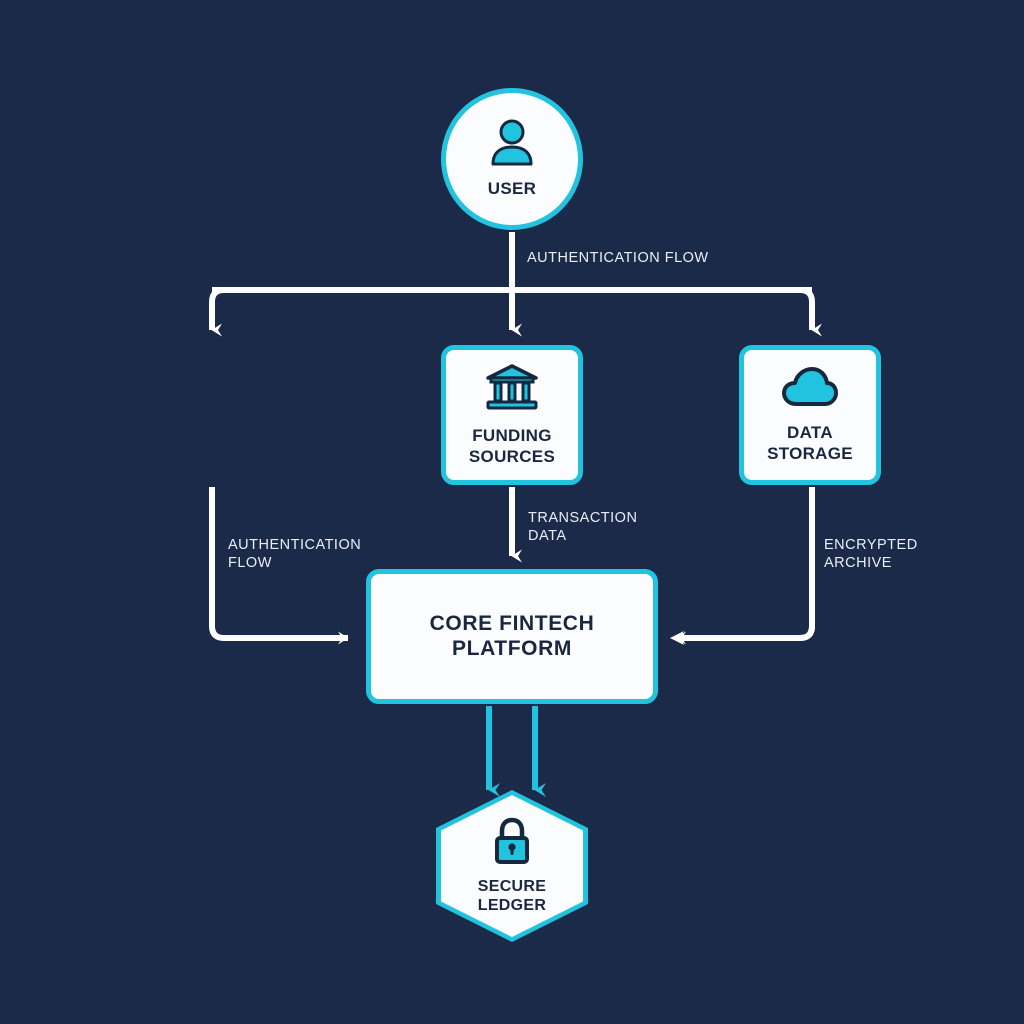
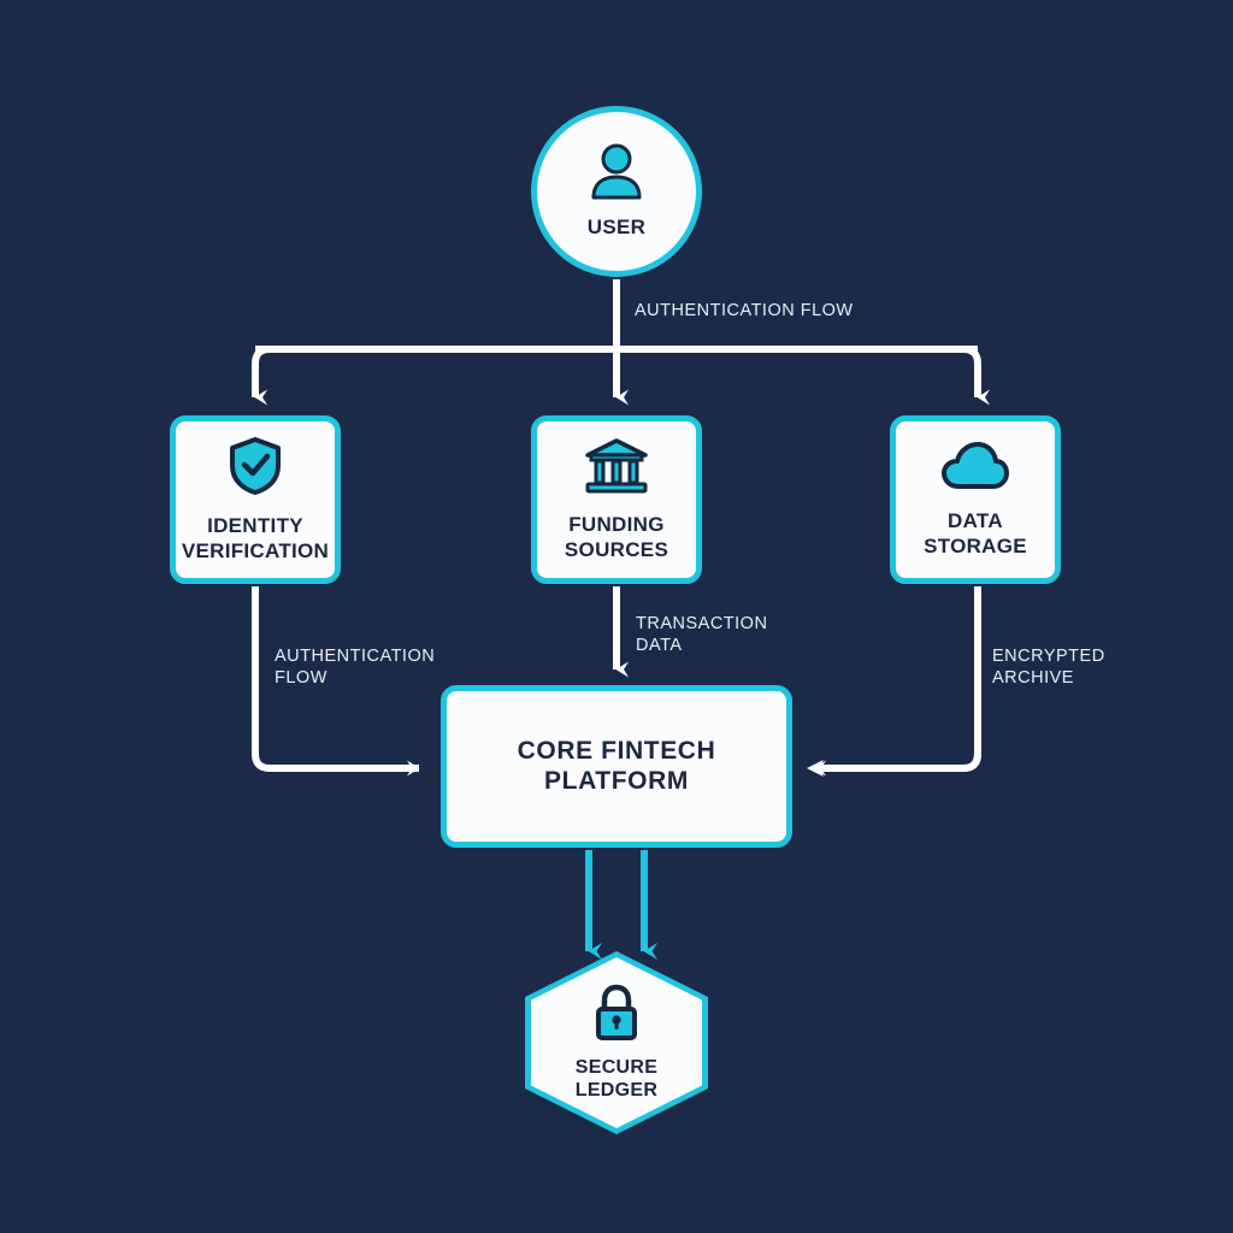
  USER
+ IDENTITY
+ VERIFICATION
  FUNDING
  SOURCES
  DATA
  STORAGE
  CORE FINTECH
  PLATFORM
  SECURE
  LEDGER
  AUTHENTICATION FLOW
  AUTHENTICATION
  FLOW
  TRANSACTION
  DATA
  ENCRYPTED
  ARCHIVE
